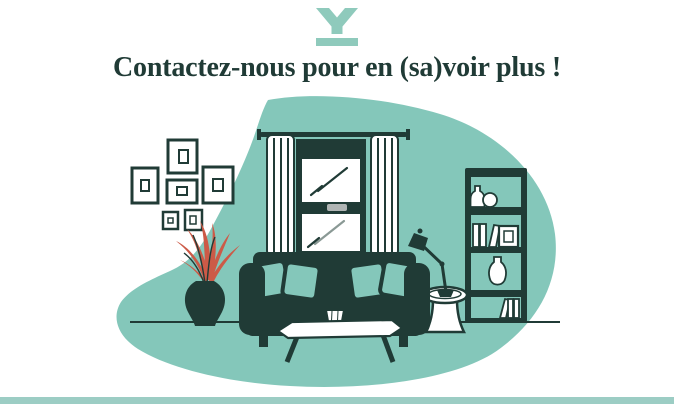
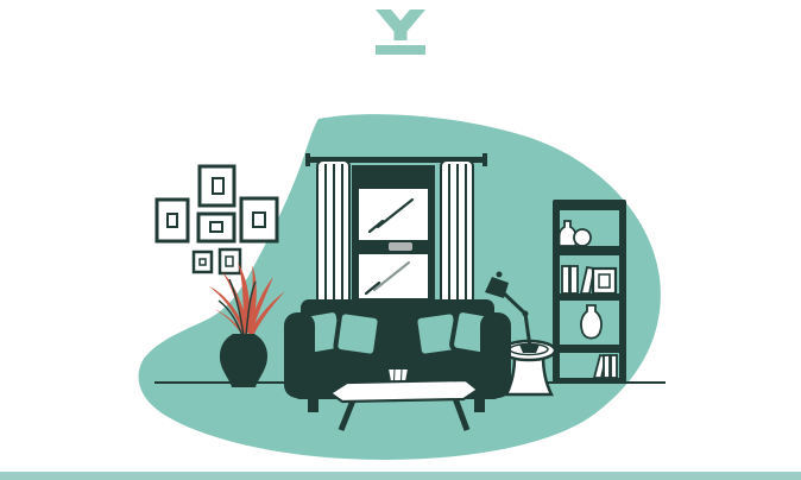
- Contactez-nous pour en (sa)voir plus !
